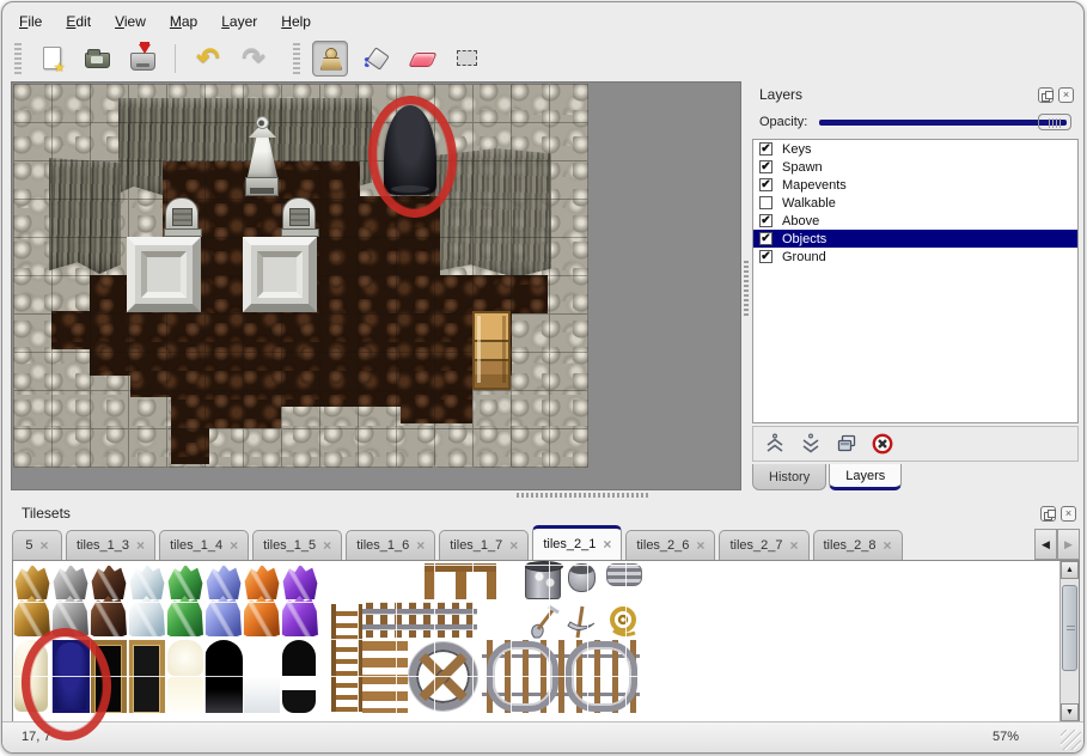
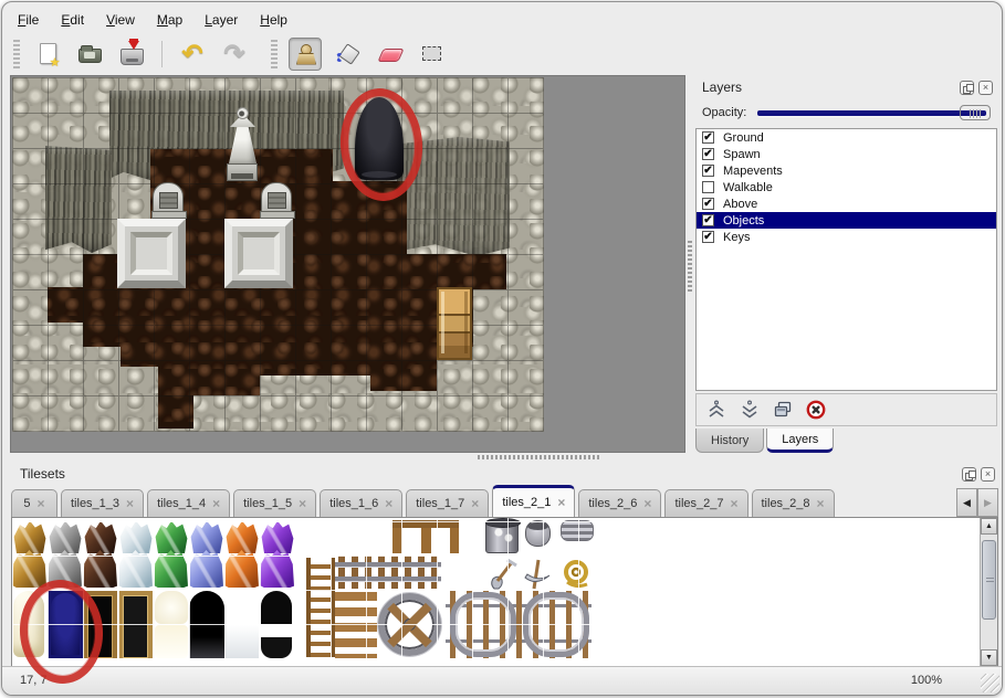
  File
  Edit
  View
  Map
  Layer
  Help
  ↶
  ↷
  Layers
  ×
  Opacity:
  ✔
- Keys
+ Ground
  ✔
  Spawn
  ✔
  Mapevents
  Walkable
  ✔
  Above
  ✔
  Objects
  ✔
- Ground
+ Keys
  History
  Layers
  Tilesets
  ×
  5
  ×
  tiles_1_3
  ×
  tiles_1_4
  ×
  tiles_1_5
  ×
  tiles_1_6
  ×
  tiles_1_7
  ×
  tiles_2_1
  ×
  tiles_2_6
  ×
  tiles_2_7
  ×
  tiles_2_8
  ×
  ◀
  ▶
  17, 7
- 57%
+ 100%
